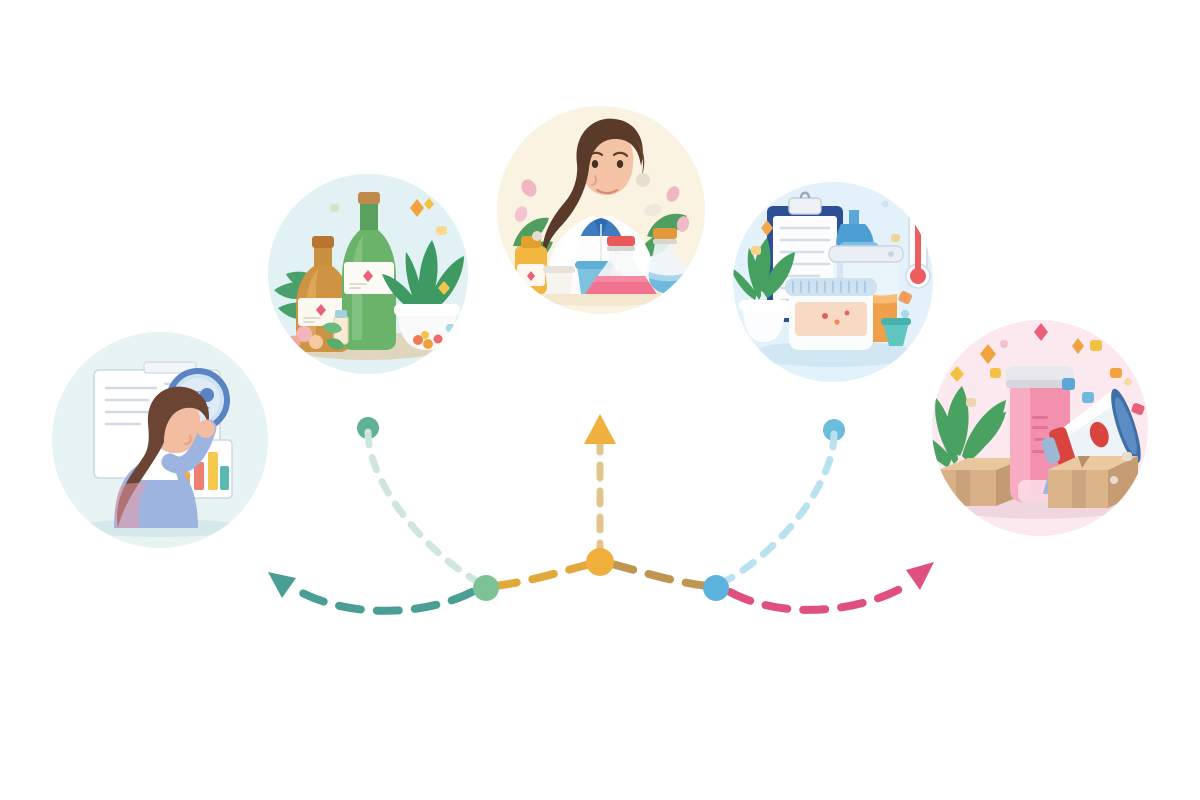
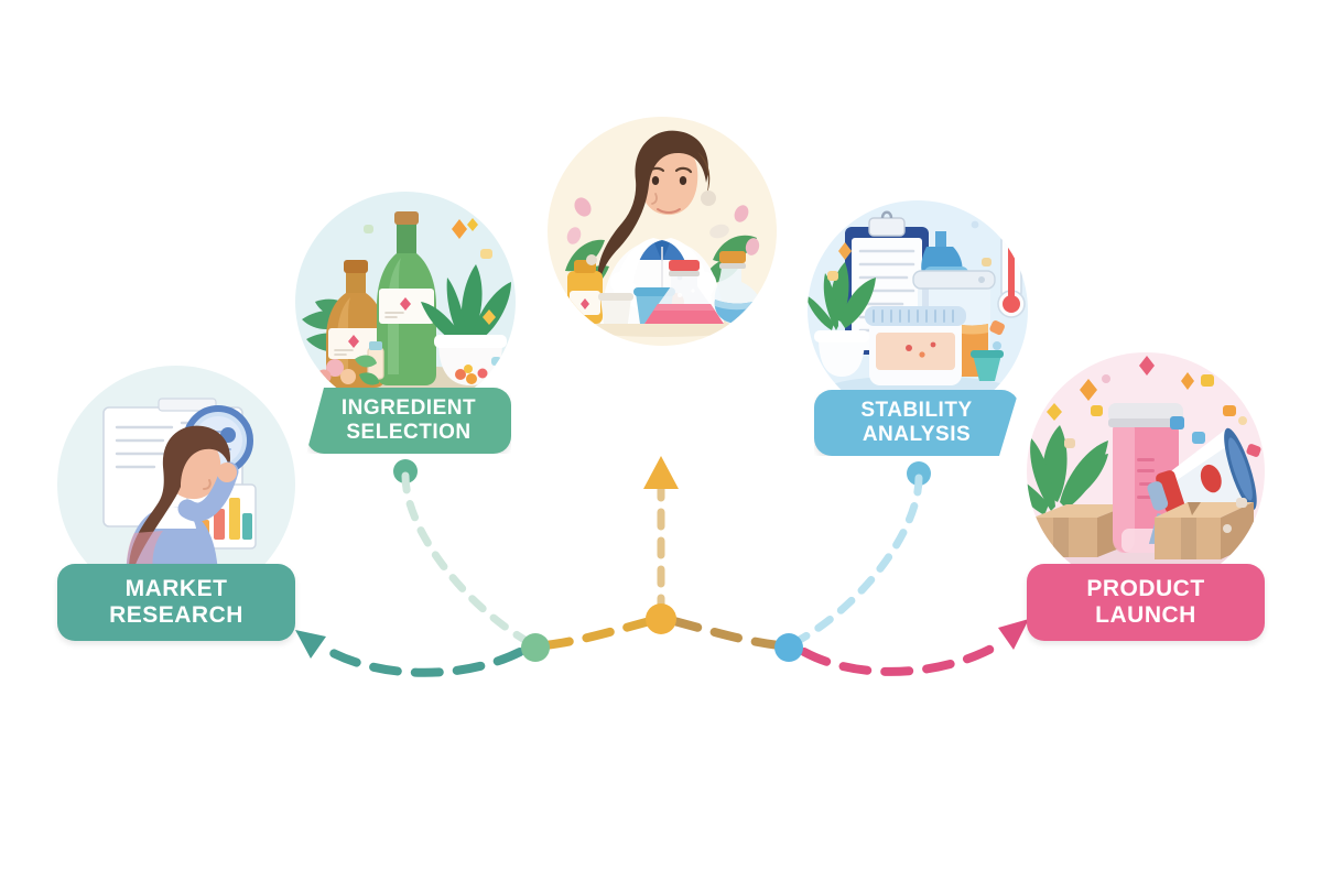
+ MARKET
+ RESEARCH
+ INGREDIENT
+ SELECTION
+ STABILITY
+ ANALYSIS
+ PRODUCT
+ LAUNCH
